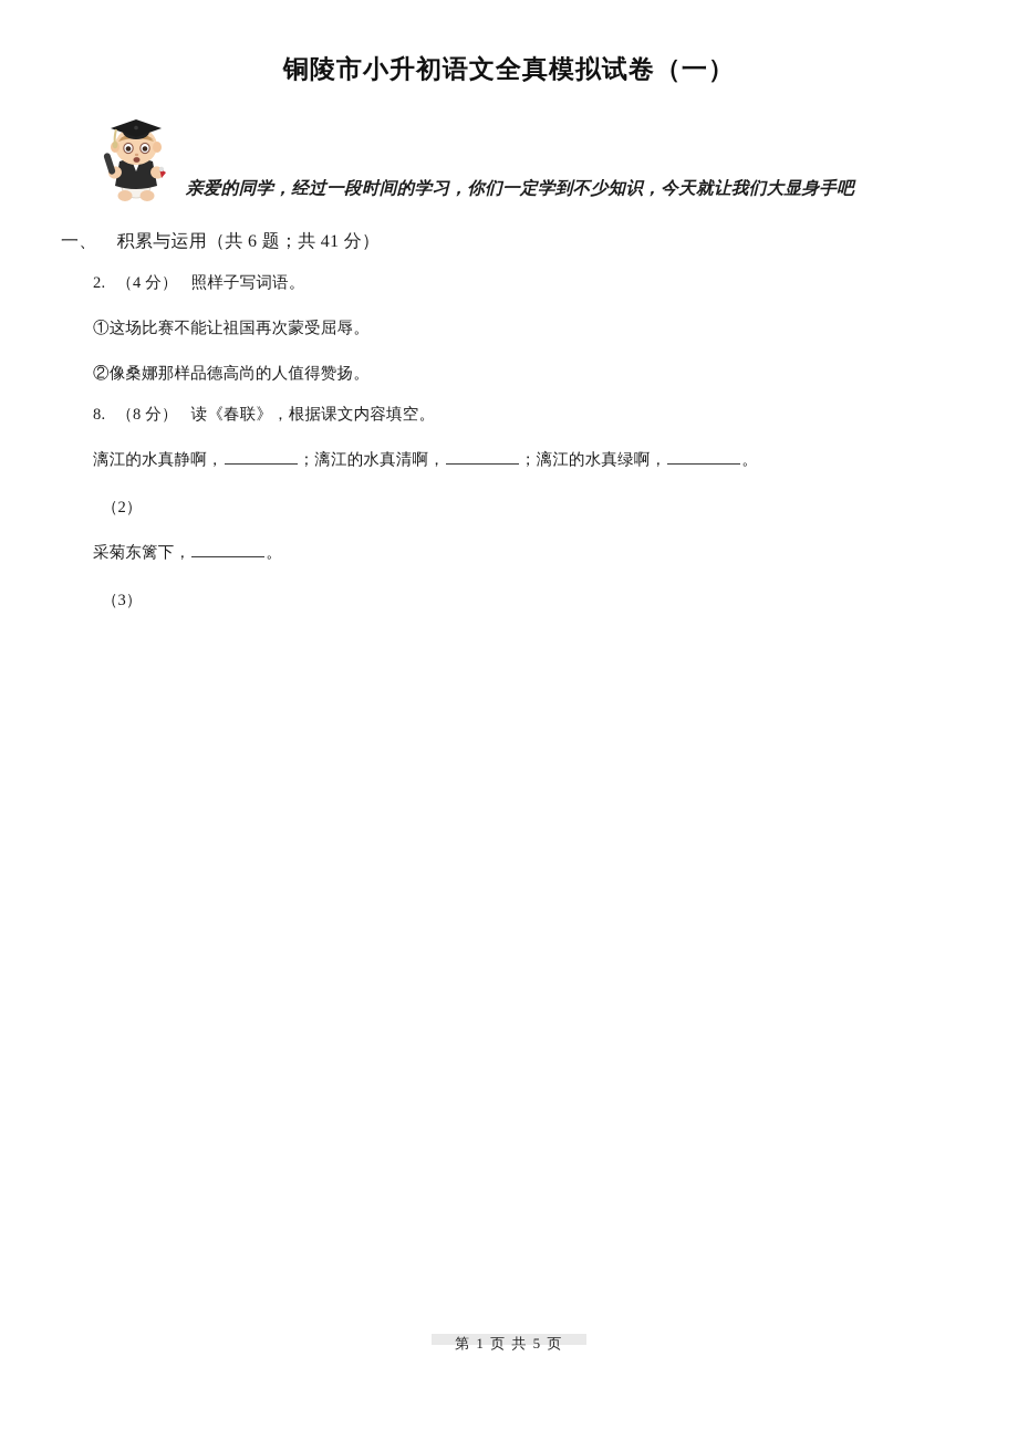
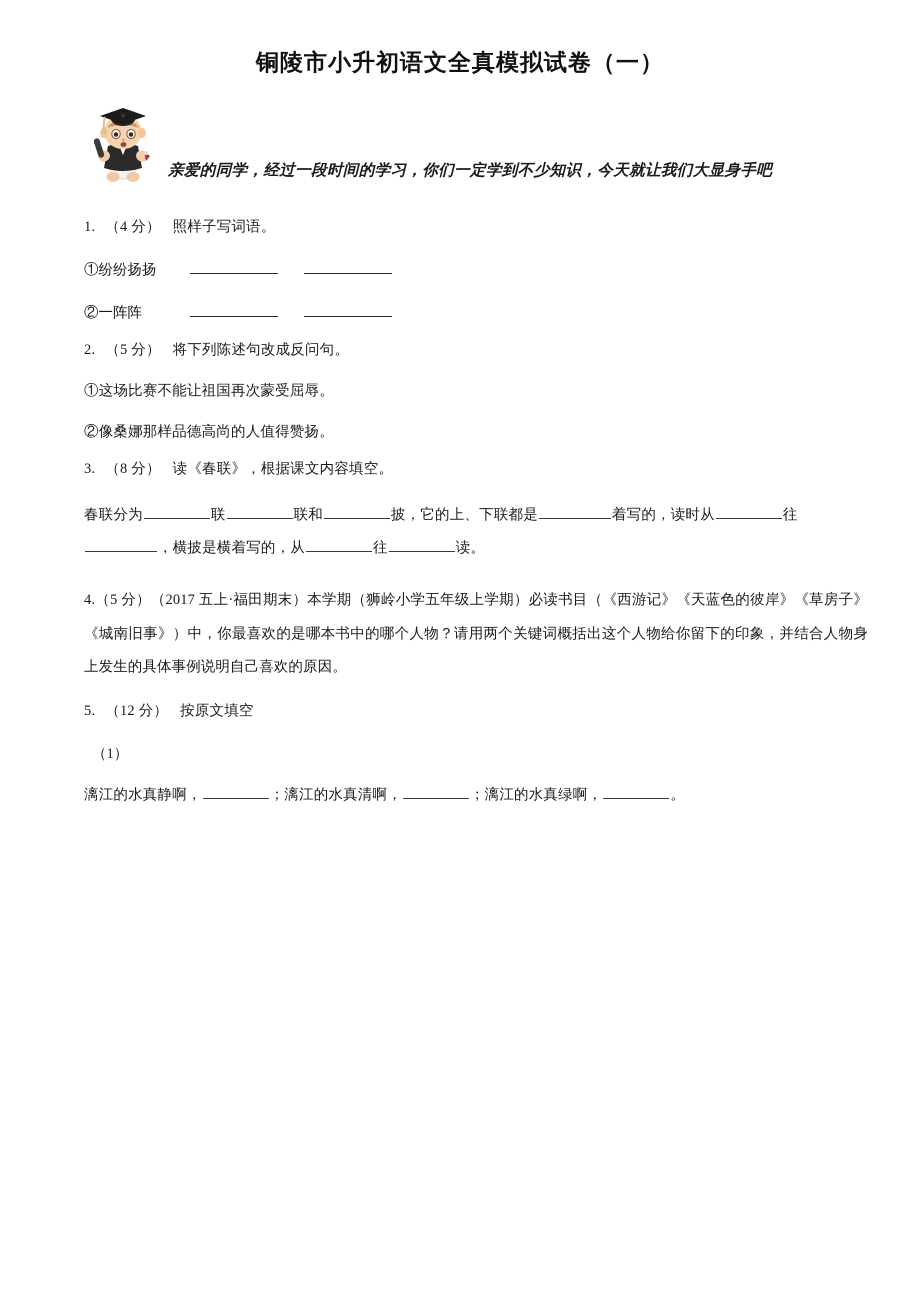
  铜陵市小升初语文全真模拟试卷（一）
  亲爱的同学，经过一段时间的学习，你们一定学到不少知识，今天就让我们大显身手吧
- 一、 积累与运用（共 6 题；共 41 分）
- 2. （4 分） 照样子写词语。
+ 1. （4 分） 照样子写词语。
+ ①纷纷扬扬
+ ②一阵阵
+ 2. （5 分） 将下列陈述句改成反问句。
  ①这场比赛不能让祖国再次蒙受屈辱。
  ②像桑娜那样品德高尚的人值得赞扬。
- 8. （8 分） 读《春联》，根据课文内容填空。
+ 3. （8 分） 读《春联》，根据课文内容填空。
+ 春联分为 联 联和 披，它的上、下联都是 着写的，读时从 往，横披是横着写的，从 往 读。
+ 4.（5 分）（2017 五上·福田期末）本学期（狮岭小学五年级上学期）必读书目（《西游记》《天蓝色的彼岸》《草房子》《城南旧事》）中，你最喜欢的是哪本书中的哪个人物？请用两个关键词概括出这个人物给你留下的印象，并结合人物身上发生的具体事例说明自己喜欢的原因。
+ 5. （12 分） 按原文填空
+ （1）
  漓江的水真静啊， ；漓江的水真清啊， ；漓江的水真绿啊， 。
- （2）
- 采菊东篱下， 。
- （3）
- 第 1 页 共 5 页
